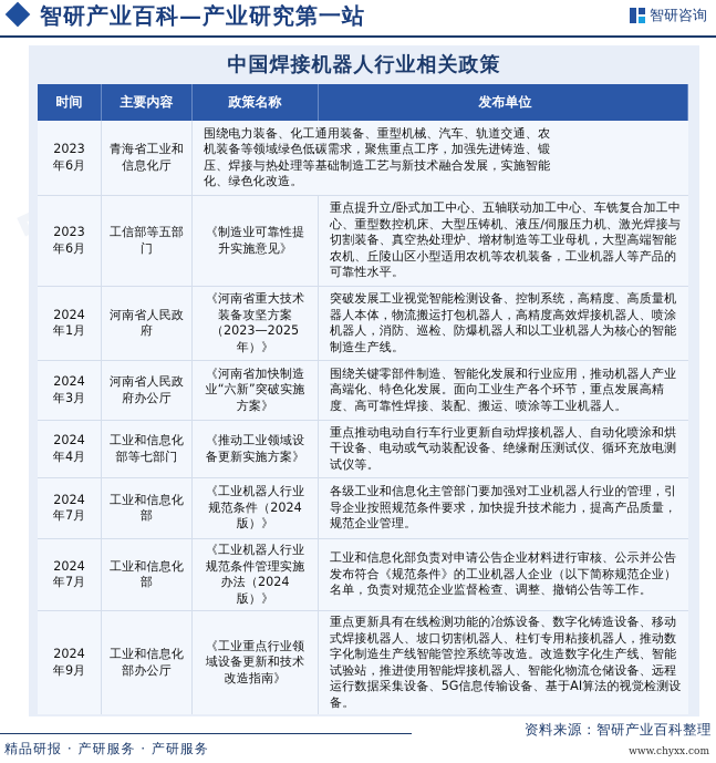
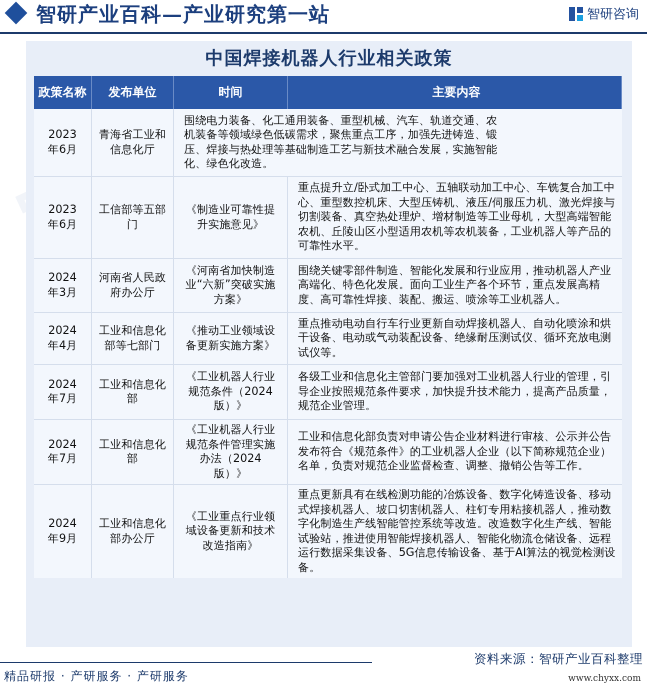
  智研产业百科—产业研究第一站
  智研咨询
  中国焊接机器人行业相关政策
- 时间
+ 政策名称
- 主要内容
+ 发布单位
- 政策名称
+ 时间
- 发布单位
+ 主要内容
  2023年6月
  青海省工业和信息化厅
  围绕电力装备、化工通用装备、重型机械、汽车、轨道交通、农机装备等领域绿色低碳需求，聚焦重点工序，加强先进铸造、锻压、焊接与热处理等基础制造工艺与新技术融合发展，实施智能化、绿色化改造。
  2023年6月
  工信部等五部门
  《制造业可靠性提升实施意见》
  重点提升立/卧式加工中心、五轴联动加工中心、车铣复合加工中心、重型数控机床、大型压铸机、液压/伺服压力机、激光焊接与切割装备、真空热处理炉、增材制造等工业母机，大型高端智能农机、丘陵山区小型适用农机等农机装备，工业机器人等产品的可靠性水平。
- 2024年1月
- 河南省人民政府
- 《河南省重大技术装备攻坚方案（2023—2025年）》
- 突破发展工业视觉智能检测设备、控制系统，高精度、高质量机器人本体，物流搬运打包机器人，高精度高效焊接机器人、喷涂机器人，消防、巡检、防爆机器人和以工业机器人为核心的智能制造生产线。
  2024年3月
  河南省人民政府办公厅
  《河南省加快制造业“六新”突破实施方案》
  围绕关键零部件制造、智能化发展和行业应用，推动机器人产业高端化、特色化发展。面向工业生产各个环节，重点发展高精度、高可靠性焊接、装配、搬运、喷涂等工业机器人。
  2024年4月
  工业和信息化部等七部门
  《推动工业领域设备更新实施方案》
  重点推动电动自行车行业更新自动焊接机器人、自动化喷涂和烘干设备、电动或气动装配设备、绝缘耐压测试仪、循环充放电测试仪等。
  2024年7月
  工业和信息化部
  《工业机器人行业规范条件（2024版）》
  各级工业和信息化主管部门要加强对工业机器人行业的管理，引导企业按照规范条件要求，加快提升技术能力，提高产品质量，规范企业管理。
  2024年7月
  工业和信息化部
  《工业机器人行业规范条件管理实施办法（2024版）》
  工业和信息化部负责对申请公告企业材料进行审核、公示并公告发布符合《规范条件》的工业机器人企业（以下简称规范企业）名单，负责对规范企业监督检查、调整、撤销公告等工作。
  2024年9月
  工业和信息化部办公厅
  《工业重点行业领域设备更新和技术改造指南》
  重点更新具有在线检测功能的冶炼设备、数字化铸造设备、移动式焊接机器人、坡口切割机器人、柱钉专用粘接机器人，推动数字化制造生产线智能管控系统等改造。改造数字化生产线、智能试验站，推进使用智能焊接机器人、智能化物流仓储设备、远程运行数据采集设备、5G信息传输设备、基于AI算法的视觉检测设备。
  精品研报 · 产研服务 · 产研服务
  资料来源：智研产业百科整理
  www.chyxx.com
